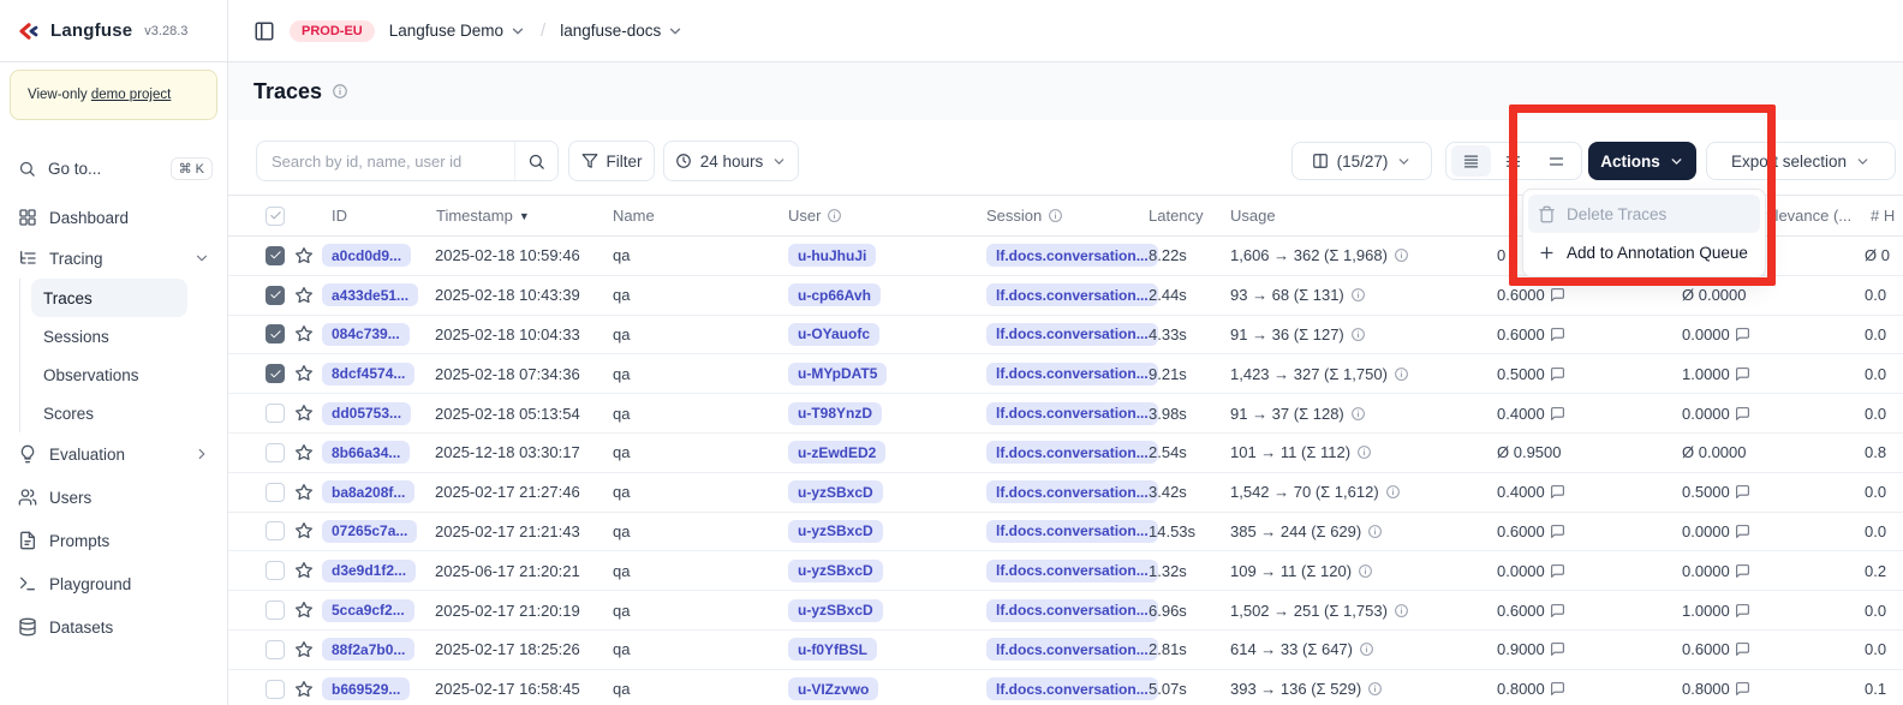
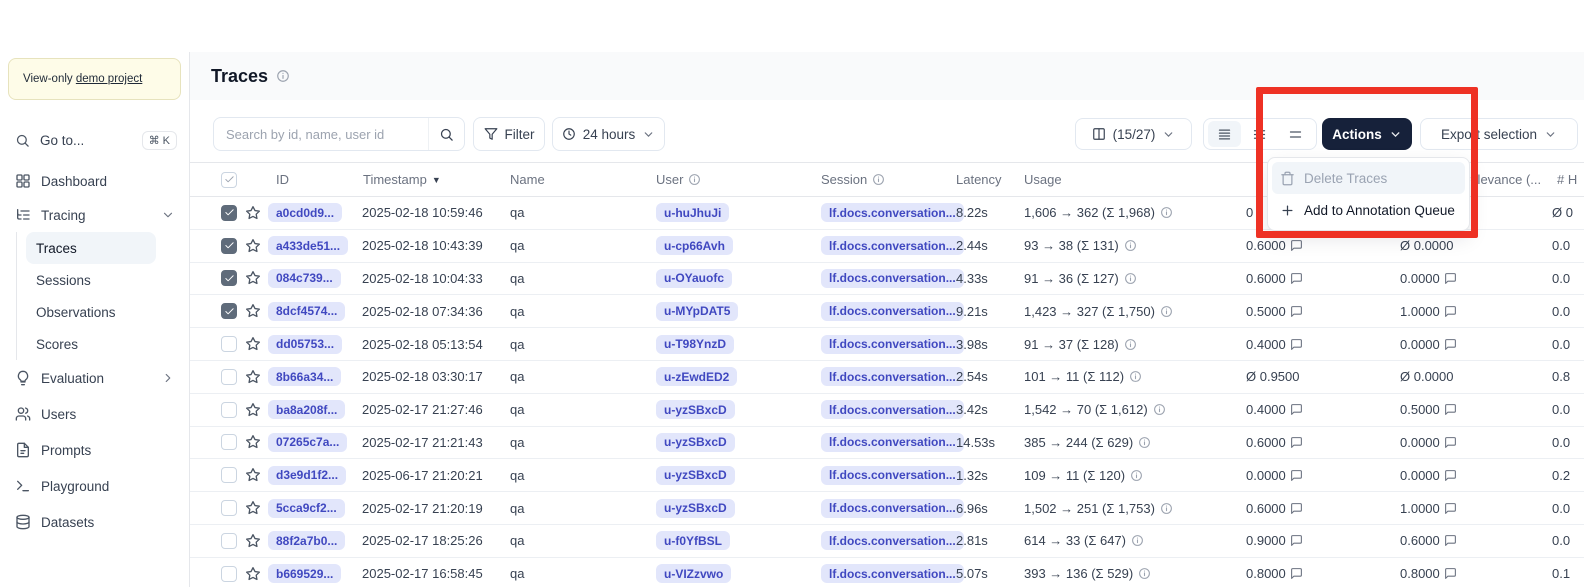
- Langfuse
- v3.28.3
- PROD-EU
- Langfuse Demo
- /
- langfuse-docs
  View-only demo project
  Go to...
  ⌘ K
  Dashboard
  Tracing
  Traces
  Sessions
  Observations
  Scores
  Evaluation
  Users
  Prompts
  Playground
  Datasets
  Traces
  Search by id, name, user id
  Filter
  24 hours
  (15/27)
  Actions
  Export selection
  ID
  Timestamp
  ▼
  Name
  User
  Session
  Latency
  Usage
  elevance (...
  # H
  a0cd0d9...
  2025-02-18 10:59:46
  qa
  u-huJhuJi
  lf.docs.conversation...
  8.22s
  1,606 → 362 (Σ 1,968)
  0
  Ø 0
  a433de51...
  2025-02-18 10:43:39
  qa
  u-cp66Avh
  lf.docs.conversation...
  2.44s
- 93 → 68 (Σ 131)
+ 93 → 38 (Σ 131)
  0.6000
  Ø 0.0000
  0.0
  084c739...
  2025-02-18 10:04:33
  qa
  u-OYauofc
  lf.docs.conversation...
  4.33s
  91 → 36 (Σ 127)
  0.6000
  0.0000
  0.0
  8dcf4574...
  2025-02-18 07:34:36
  qa
  u-MYpDAT5
  lf.docs.conversation...
  9.21s
  1,423 → 327 (Σ 1,750)
  0.5000
  1.0000
  0.0
  dd05753...
  2025-02-18 05:13:54
  qa
  u-T98YnzD
  lf.docs.conversation...
  3.98s
  91 → 37 (Σ 128)
  0.4000
  0.0000
  0.0
  8b66a34...
- 2025-12-18 03:30:17
+ 2025-02-18 03:30:17
  qa
  u-zEwdED2
  lf.docs.conversation...
  2.54s
  101 → 11 (Σ 112)
  Ø 0.9500
  Ø 0.0000
  0.8
  ba8a208f...
  2025-02-17 21:27:46
  qa
  u-yzSBxcD
  lf.docs.conversation...
  3.42s
  1,542 → 70 (Σ 1,612)
  0.4000
  0.5000
  0.0
  07265c7a...
  2025-02-17 21:21:43
  qa
  u-yzSBxcD
  lf.docs.conversation...
  14.53s
  385 → 244 (Σ 629)
  0.6000
  0.0000
  0.0
  d3e9d1f2...
  2025-06-17 21:20:21
  qa
  u-yzSBxcD
  lf.docs.conversation...
  1.32s
  109 → 11 (Σ 120)
  0.0000
  0.0000
  0.2
  5cca9cf2...
  2025-02-17 21:20:19
  qa
  u-yzSBxcD
  lf.docs.conversation...
  6.96s
  1,502 → 251 (Σ 1,753)
  0.6000
  1.0000
  0.0
  88f2a7b0...
  2025-02-17 18:25:26
  qa
  u-f0YfBSL
  lf.docs.conversation...
  2.81s
  614 → 33 (Σ 647)
  0.9000
  0.6000
  0.0
  b669529...
  2025-02-17 16:58:45
  qa
  u-VIZzvwo
  lf.docs.conversation...
  5.07s
  393 → 136 (Σ 529)
  0.8000
  0.8000
  0.1
  Delete Traces
  Add to Annotation Queue
